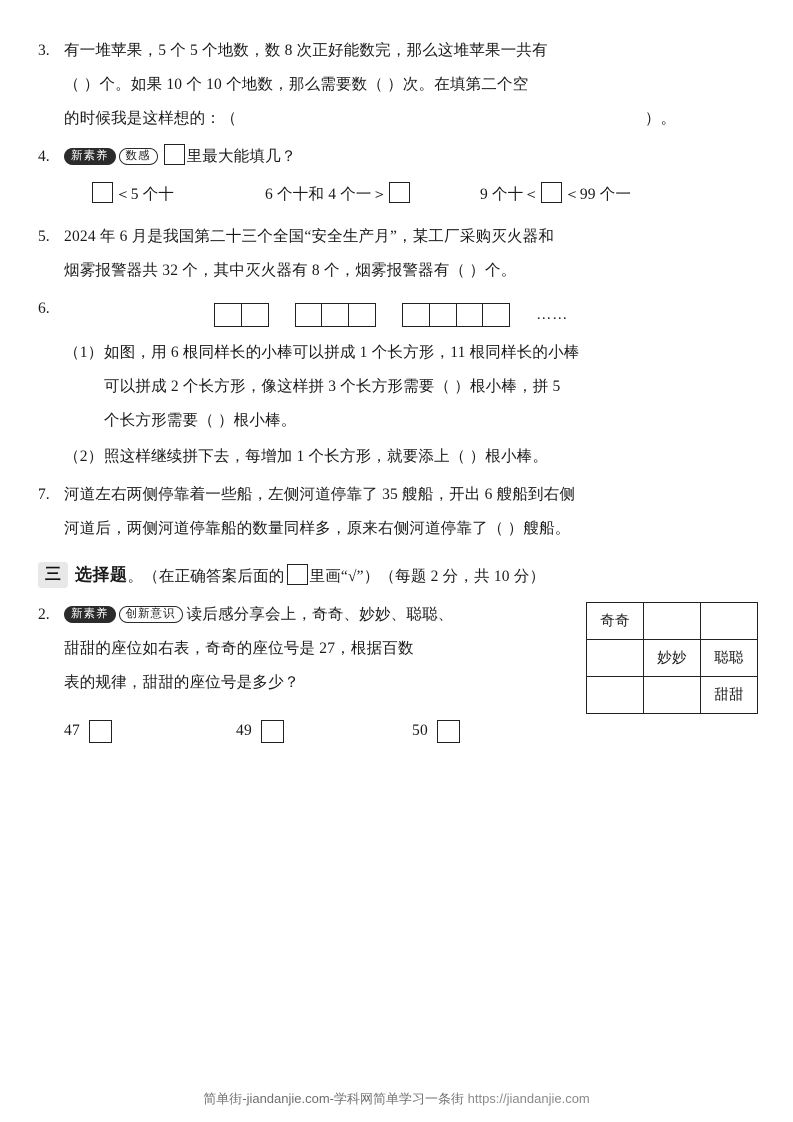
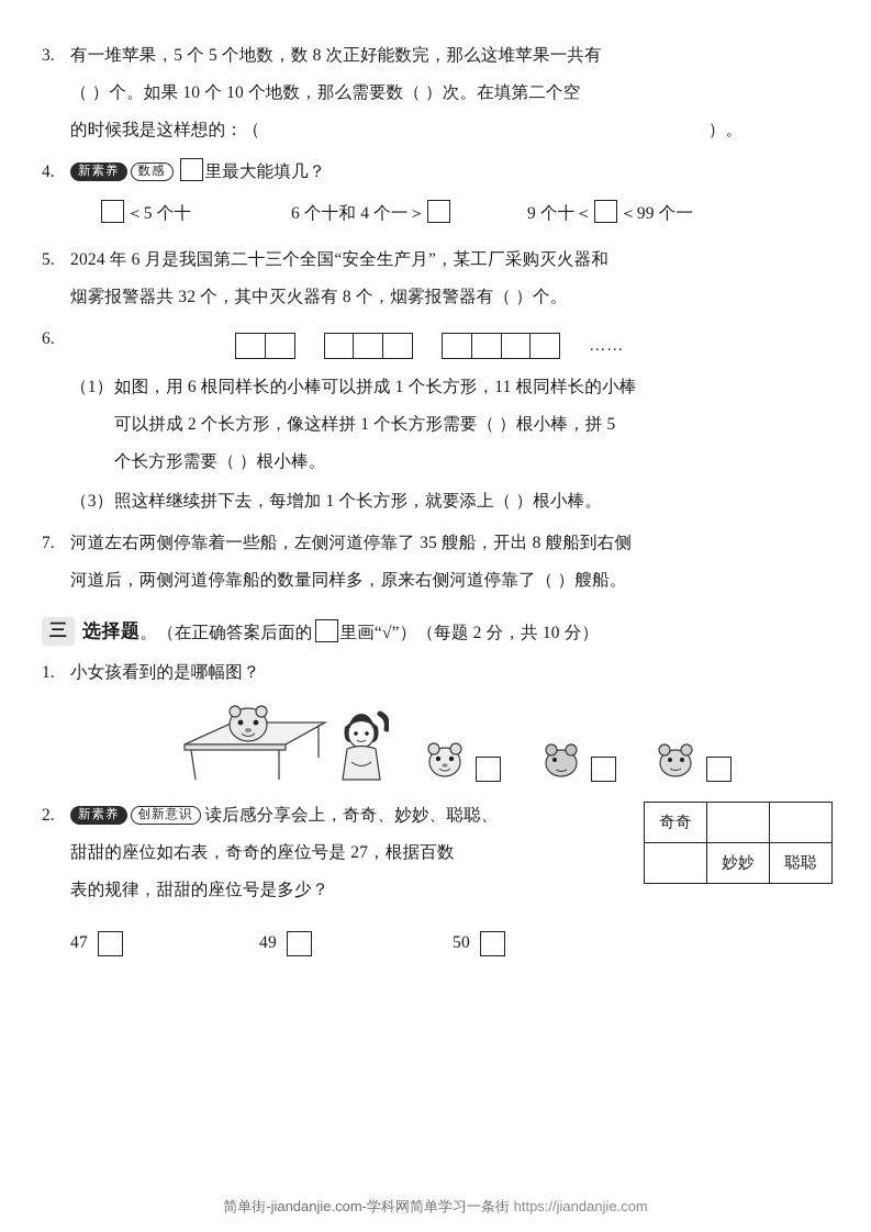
  3.
  有一堆苹果，5 个 5 个地数，数 8 次正好能数完，那么这堆苹果一共有
  （ ）个。如果 10 个 10 个地数，那么需要数（ ）次。在填第二个空
  的时候我是这样想的：（ ）。
  4.
  新素养 数感 里最大能填几？
  ＜5 个十
  6 个十和 4 个一＞
  9 个十＜ ＜99 个一
  5.
  2024 年 6 月是我国第二十三个全国“安全生产月”，某工厂采购灭火器和
  烟雾报警器共 32 个，其中灭火器有 8 个，烟雾报警器有（ ）个。
  6.
  ……
  （1）
  如图，用 6 根同样长的小棒可以拼成 1 个长方形，11 根同样长的小棒
- 可以拼成 2 个长方形，像这样拼 3 个长方形需要（ ）根小棒，拼 5
+ 可以拼成 2 个长方形，像这样拼 1 个长方形需要（ ）根小棒，拼 5
  个长方形需要（ ）根小棒。
- （2）
+ （3）
  照这样继续拼下去，每增加 1 个长方形，就要添上（ ）根小棒。
  7.
- 河道左右两侧停靠着一些船，左侧河道停靠了 35 艘船，开出 6 艘船到右侧
+ 河道左右两侧停靠着一些船，左侧河道停靠了 35 艘船，开出 8 艘船到右侧
  河道后，两侧河道停靠船的数量同样多，原来右侧河道停靠了（ ）艘船。
  三
  选择题
  。（在正确答案后面的 里画“√”）（每题 2 分，共 10 分）
+ 1.
+ 小女孩看到的是哪幅图？
  2.
  新素养 创新意识 读后感分享会上，奇奇、妙妙、聪聪、
  甜甜的座位如右表，奇奇的座位号是 27，根据百数
  表的规律，甜甜的座位号是多少？
  奇奇
  	妙妙	聪聪
- 		甜甜
  47
  49
  50
  简单街-jiandanjie.com-学科网简单学习一条街 https://jiandanjie.com
